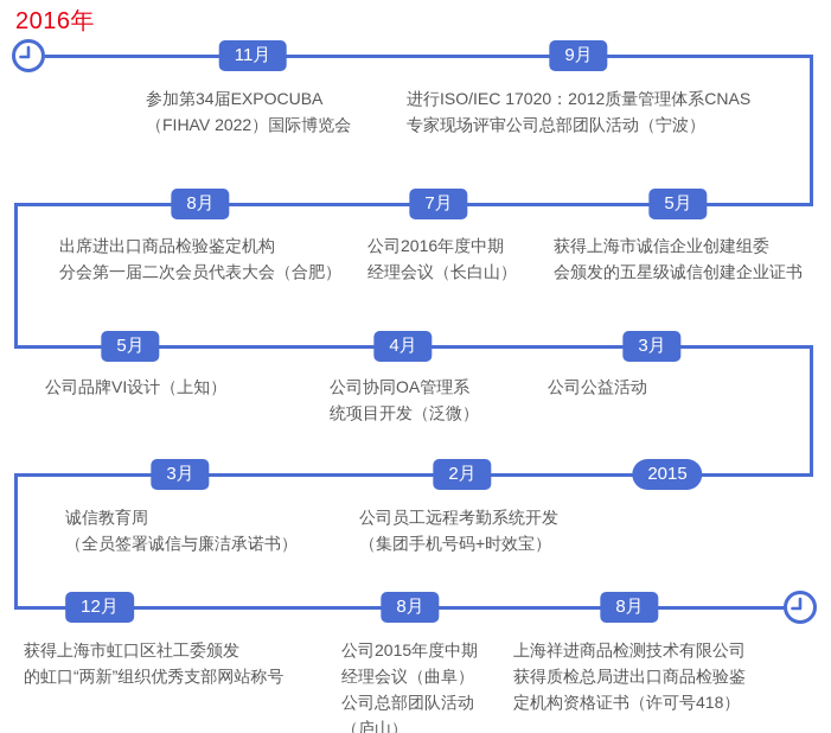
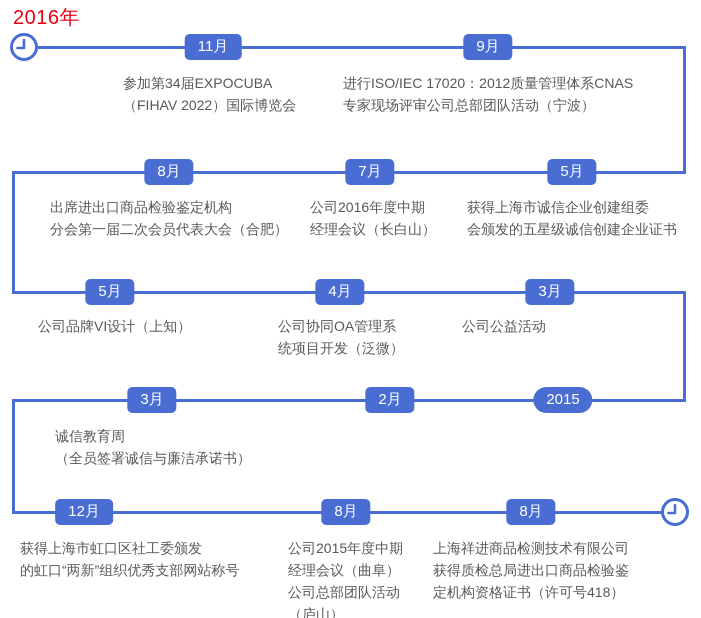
  2016年
  11月
  参加第34届EXPOCUBA
  （FIHAV 2022）国际博览会
  9月
  进行ISO/IEC 17020：2012质量管理体系CNAS
  专家现场评审公司总部团队活动（宁波）
  8月
  出席进出口商品检验鉴定机构
  分会第一届二次会员代表大会（合肥）
  7月
  公司2016年度中期
  经理会议（长白山）
  5月
  获得上海市诚信企业创建组委
  会颁发的五星级诚信创建企业证书
  5月
  公司品牌VI设计（上知）
  4月
  公司协同OA管理系
  统项目开发（泛微）
  3月
  公司公益活动
  3月
  诚信教育周
  （全员签署诚信与廉洁承诺书）
  2月
- 公司员工远程考勤系统开发
- （集团手机号码+时效宝）
  2015
  12月
  获得上海市虹口区社工委颁发
  的虹口“两新”组织优秀支部网站称号
  8月
  公司2015年度中期
  经理会议（曲阜）
  公司总部团队活动
  （庐山）
  8月
  上海祥进商品检测技术有限公司
  获得质检总局进出口商品检验鉴
  定机构资格证书（许可号418）
